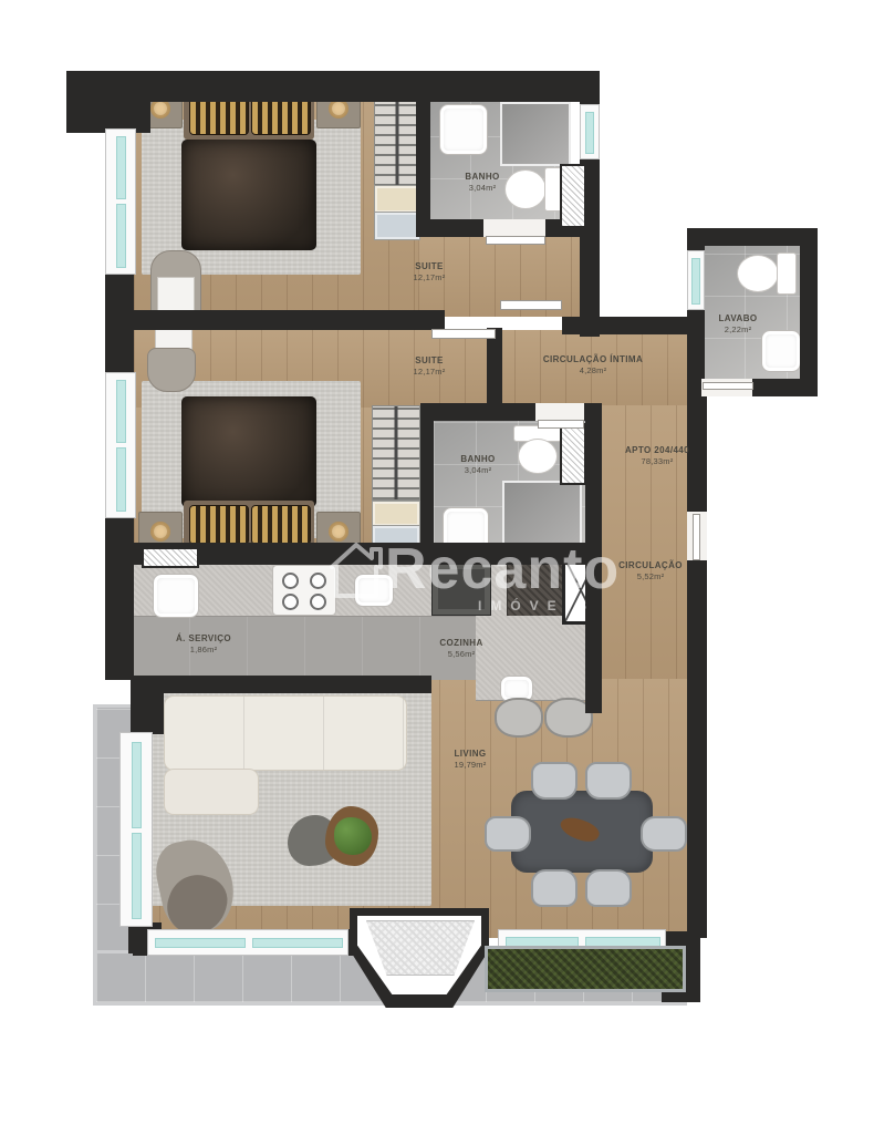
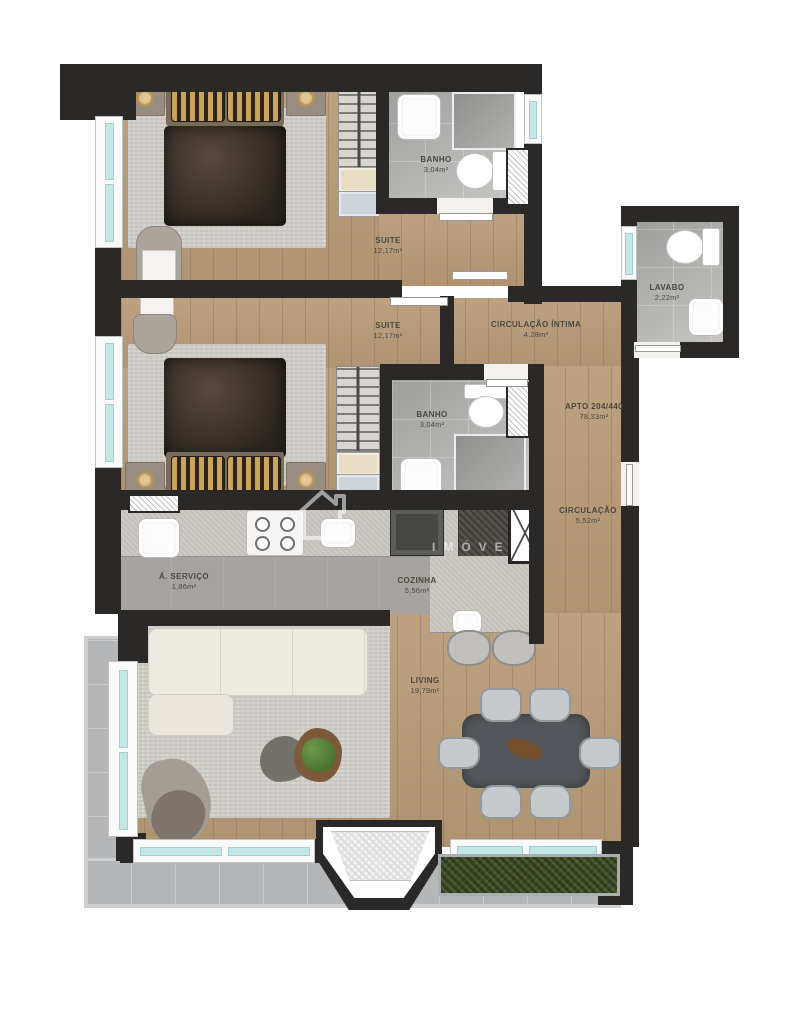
  BANHO
  3,04m²
  SUITE
  12,17m²
  SUITE
  12,17m²
  CIRCULAÇÃO ÍNTIMA
  4,28m²
  LAVABO
  2,22m²
  BANHO
  3,04m²
  APTO 204/440
  78,33m²
  CIRCULAÇÃO
  5,52m²
  Á. SERVIÇO
  1,86m²
  COZINHA
  5,56m²
  LIVING
  19,79m²
- Recanto
  IMÓVEIS
